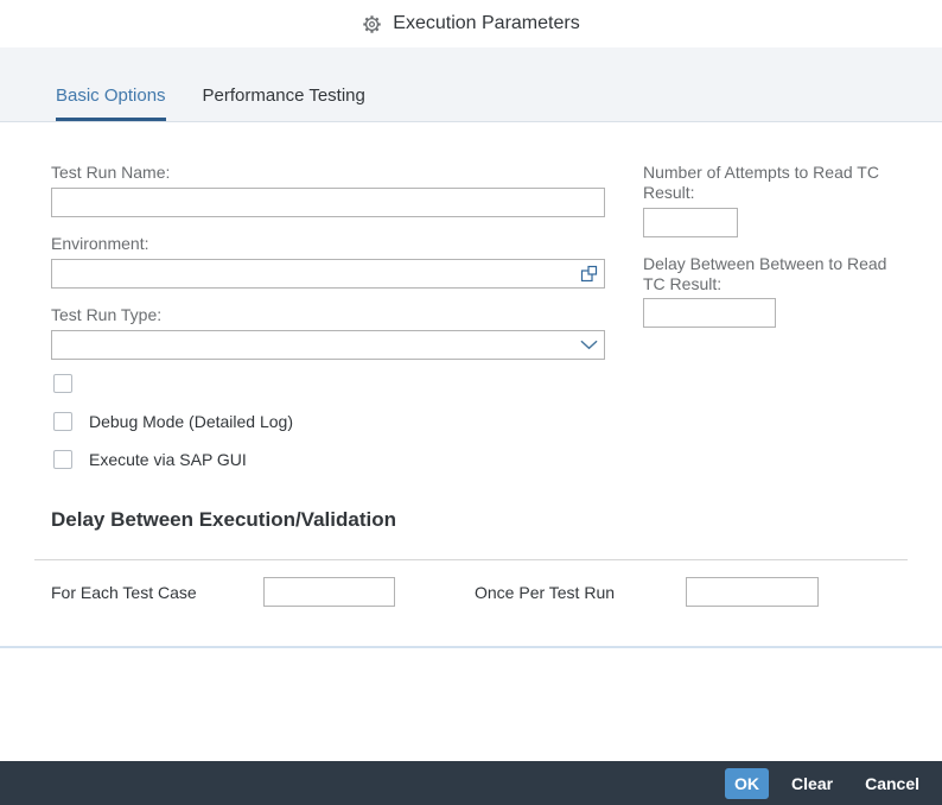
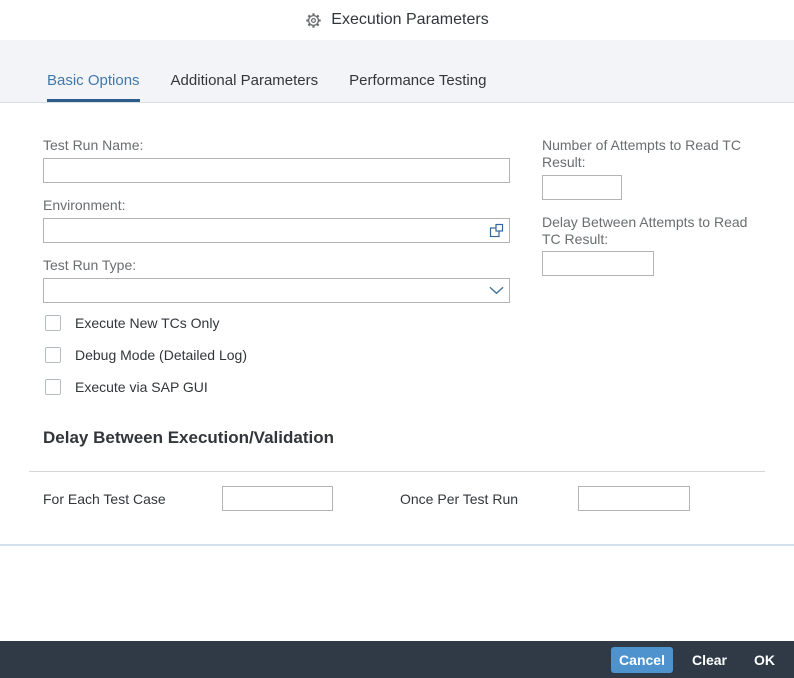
  Execution Parameters
  Basic Options
+ Additional Parameters
  Performance Testing
  Test Run Name:
  Environment:
  Test Run Type:
+ Execute New TCs Only
  Debug Mode (Detailed Log)
  Execute via SAP GUI
  Number of Attempts to Read TC Result:
- Delay Between Between to Read TC Result:
+ Delay Between Attempts to Read TC Result:
  Delay Between Execution/Validation
  For Each Test Case
  Once Per Test Run
- OK
+ Cancel
  Clear
- Cancel
+ OK
